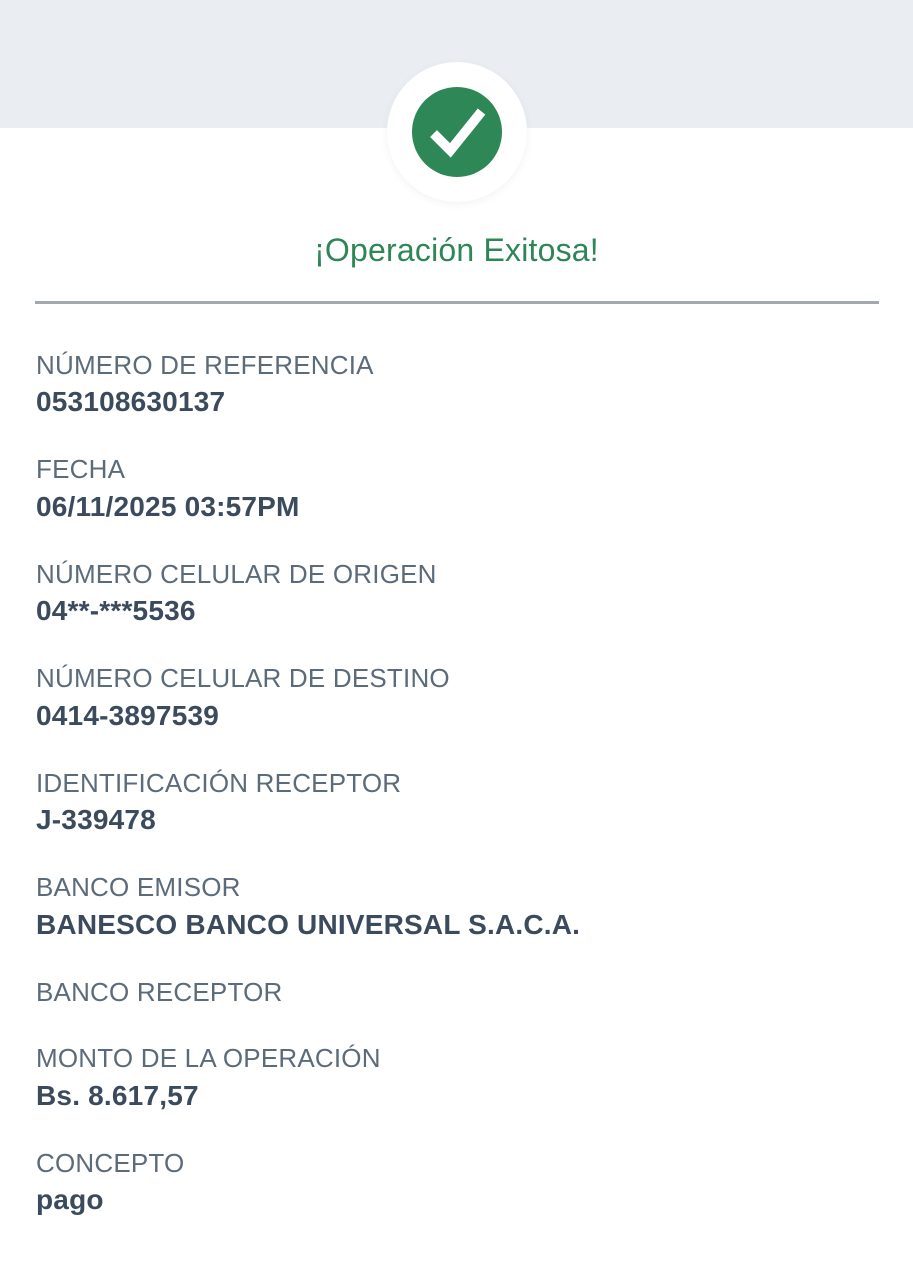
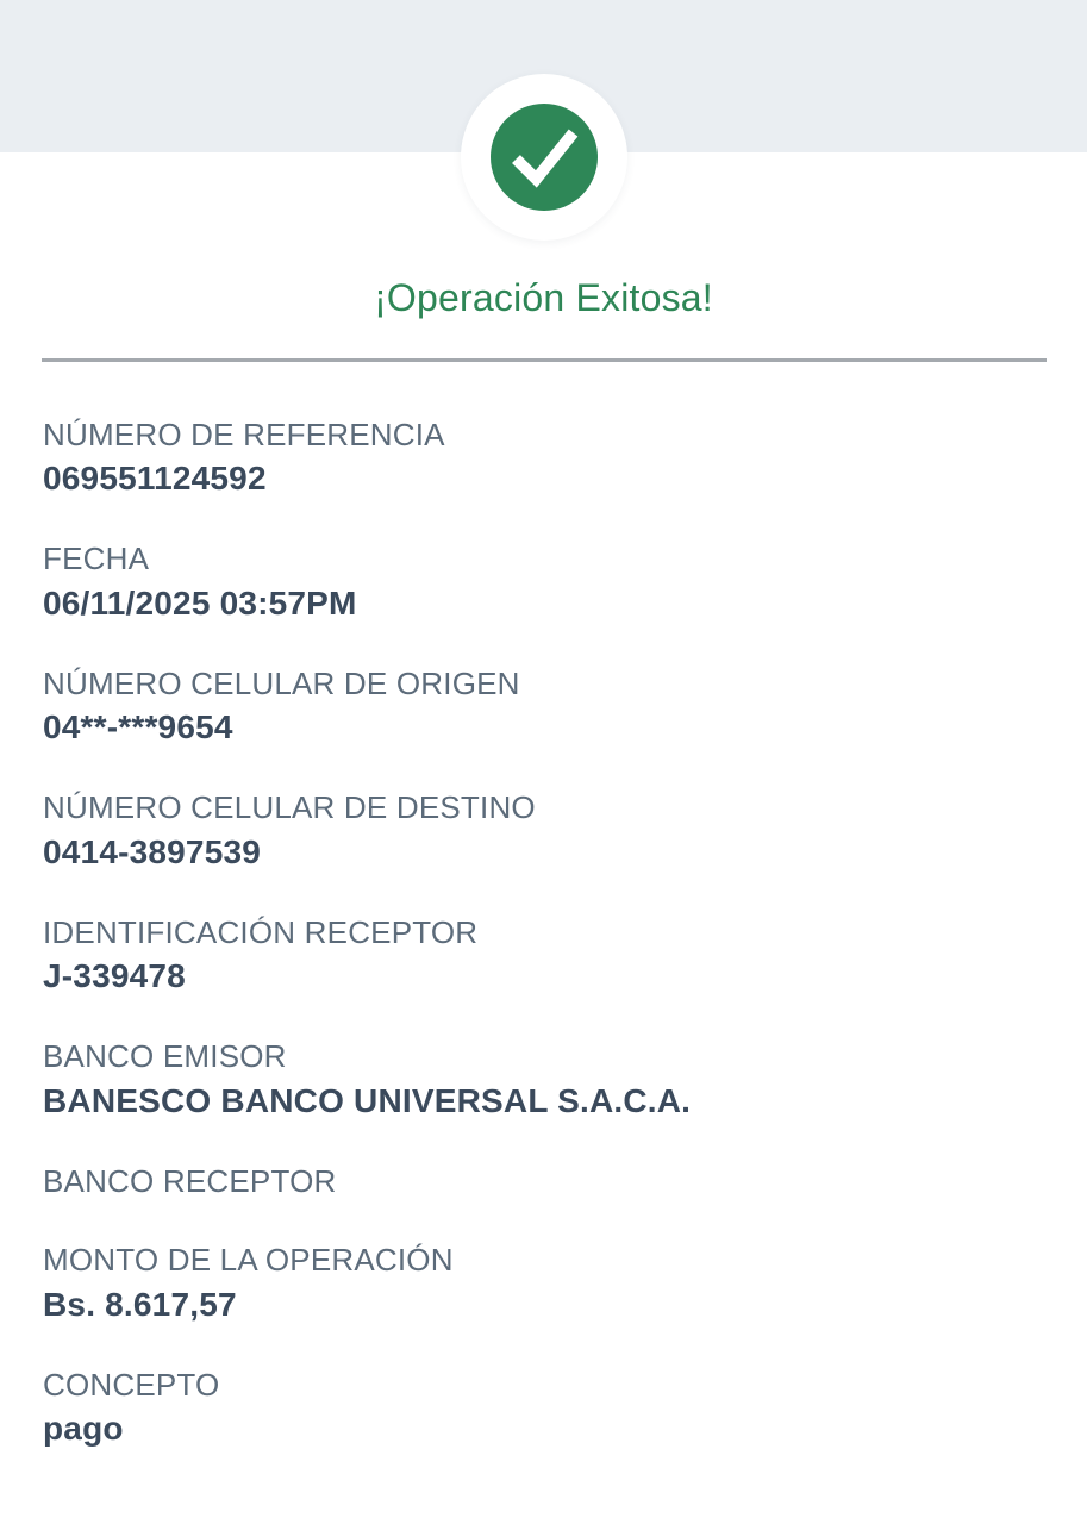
  ¡Operación Exitosa!
  NÚMERO DE REFERENCIA
- 053108630137
+ 069551124592
  FECHA
  06/11/2025 03:57PM
  NÚMERO CELULAR DE ORIGEN
- 04**-***5536
+ 04**-***9654
  NÚMERO CELULAR DE DESTINO
  0414-3897539
  IDENTIFICACIÓN RECEPTOR
  J-339478
  BANCO EMISOR
  BANESCO BANCO UNIVERSAL S.A.C.A.
  BANCO RECEPTOR
  MONTO DE LA OPERACIÓN
  Bs. 8.617,57
  CONCEPTO
  pago
